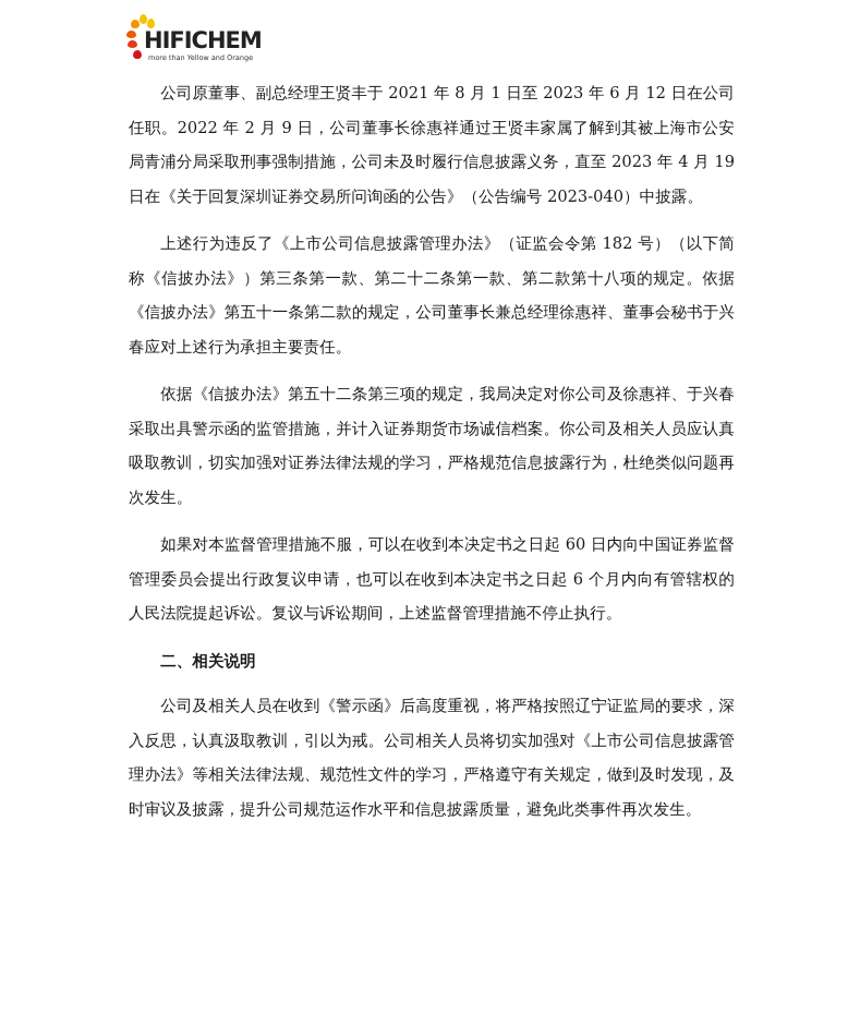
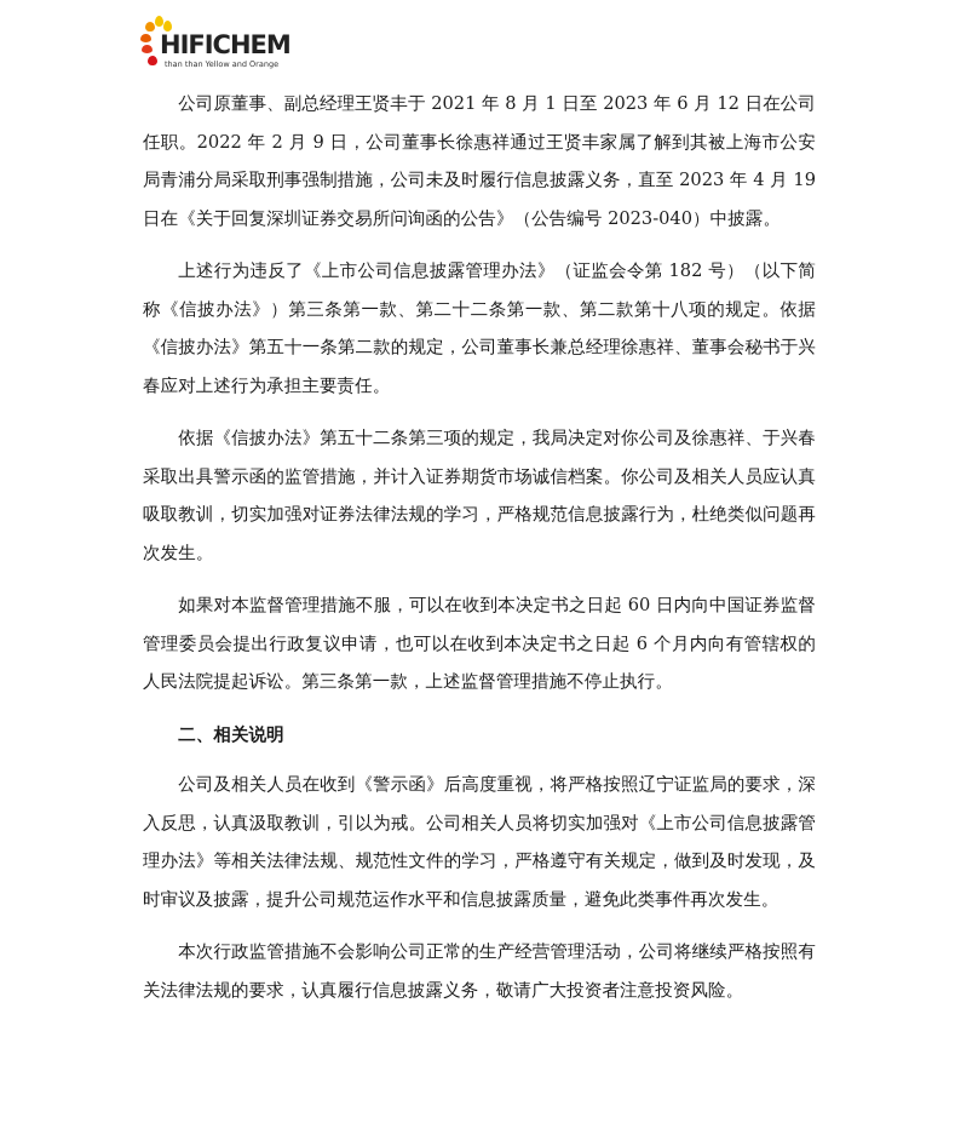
  HIFICHEM
- more than Yellow and Orange
+ than than Yellow and Orange
  公司原董事、副总经理王贤丰于 2021 年 8 月 1 日至 2023 年 6 月 12 日在公司任职。2022 年 2 月 9 日，公司董事长徐惠祥通过王贤丰家属了解到其被上海市公安局青浦分局采取刑事强制措施，公司未及时履行信息披露义务，直至 2023 年 4 月 19 日在《关于回复深圳证券交易所问询函的公告》（公告编号 2023-040）中披露。
  上述行为违反了《上市公司信息披露管理办法》（证监会令第 182 号）（以下简称《信披办法》）第三条第一款、第二十二条第一款、第二款第十八项的规定。依据《信披办法》第五十一条第二款的规定，公司董事长兼总经理徐惠祥、董事会秘书于兴春应对上述行为承担主要责任。
  依据《信披办法》第五十二条第三项的规定，我局决定对你公司及徐惠祥、于兴春采取出具警示函的监管措施，并计入证券期货市场诚信档案。你公司及相关人员应认真吸取教训，切实加强对证券法律法规的学习，严格规范信息披露行为，杜绝类似问题再次发生。
- 如果对本监督管理措施不服，可以在收到本决定书之日起 60 日内向中国证券监督管理委员会提出行政复议申请，也可以在收到本决定书之日起 6 个月内向有管辖权的人民法院提起诉讼。复议与诉讼期间，上述监督管理措施不停止执行。
+ 如果对本监督管理措施不服，可以在收到本决定书之日起 60 日内向中国证券监督管理委员会提出行政复议申请，也可以在收到本决定书之日起 6 个月内向有管辖权的人民法院提起诉讼。第三条第一款，上述监督管理措施不停止执行。
  二、相关说明
  公司及相关人员在收到《警示函》后高度重视，将严格按照辽宁证监局的要求，深入反思，认真汲取教训，引以为戒。公司相关人员将切实加强对《上市公司信息披露管理办法》等相关法律法规、规范性文件的学习，严格遵守有关规定，做到及时发现，及时审议及披露，提升公司规范运作水平和信息披露质量，避免此类事件再次发生。
+ 本次行政监管措施不会影响公司正常的生产经营管理活动，公司将继续严格按照有关法律法规的要求，认真履行信息披露义务，敬请广大投资者注意投资风险。
